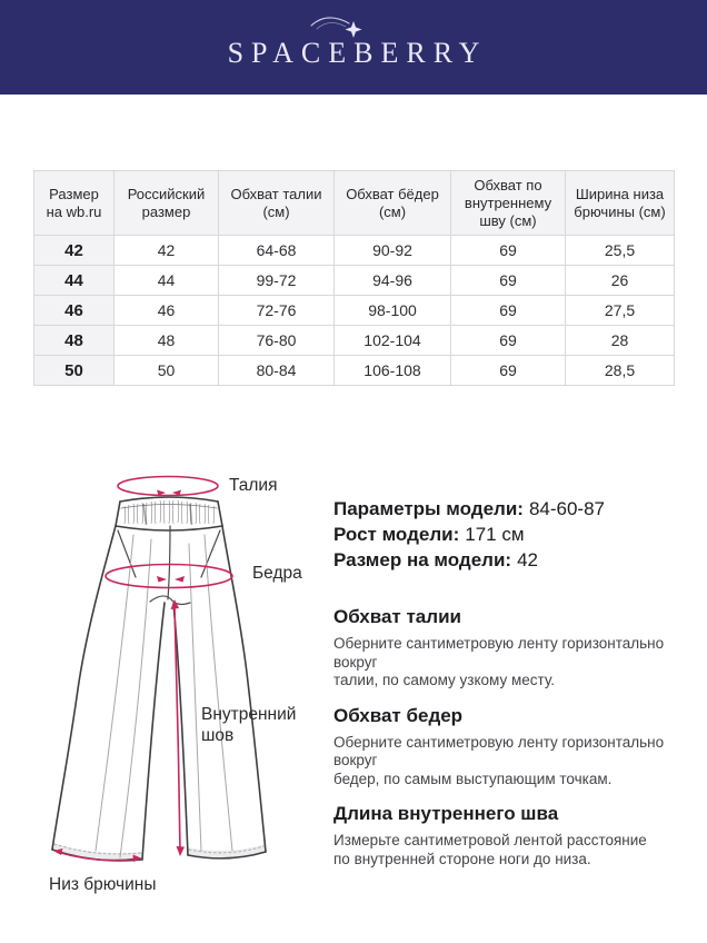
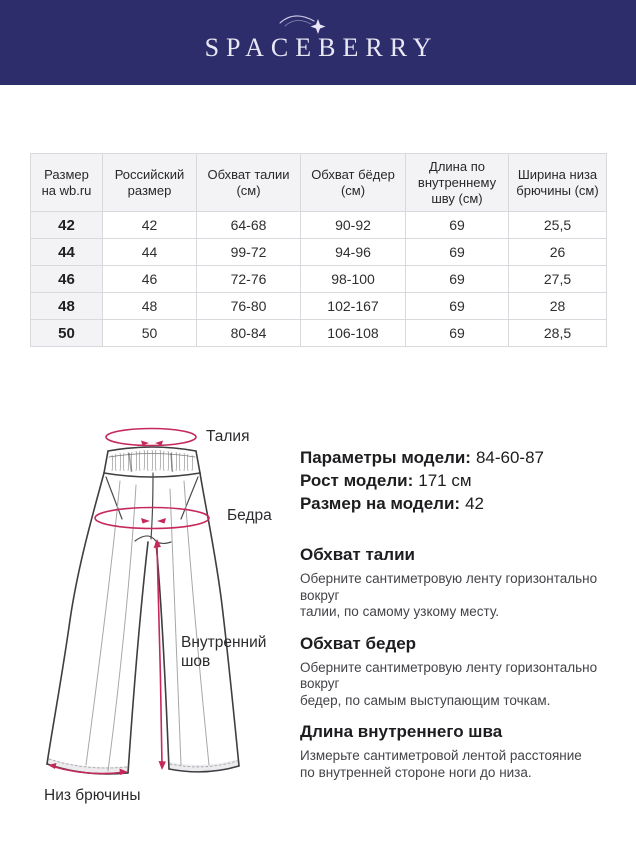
  SPACEBERRY
- Размер на wb.ru	Российский размер	Обхват талии (см)	Обхват бёдер (см)	Обхват по внутреннему шву (см)	Ширина низа брючины (см)
+ Размер на wb.ru	Российский размер	Обхват талии (см)	Обхват бёдер (см)	Длина по внутреннему шву (см)	Ширина низа брючины (см)
  42	42	64-68	90-92	69	25,5
  44	44	99-72	94-96	69	26
  46	46	72-76	98-100	69	27,5
- 48	48	76-80	102-104	69	28
+ 48	48	76-80	102-167	69	28
  50	50	80-84	106-108	69	28,5
  Талия
  Бедра
  Внутренний шов
  Низ брючины
  Параметры модели: 84-60-87
  Рост модели: 171 см
  Размер на модели: 42
  Обхват талии
  Оберните сантиметровую ленту горизонтально вокруг
  талии, по самому узкому месту.
  Обхват бедер
  Оберните сантиметровую ленту горизонтально вокруг
  бедер, по самым выступающим точкам.
  Длина внутреннего шва
  Измерьте сантиметровой лентой расстояние
  по внутренней стороне ноги до низа.
